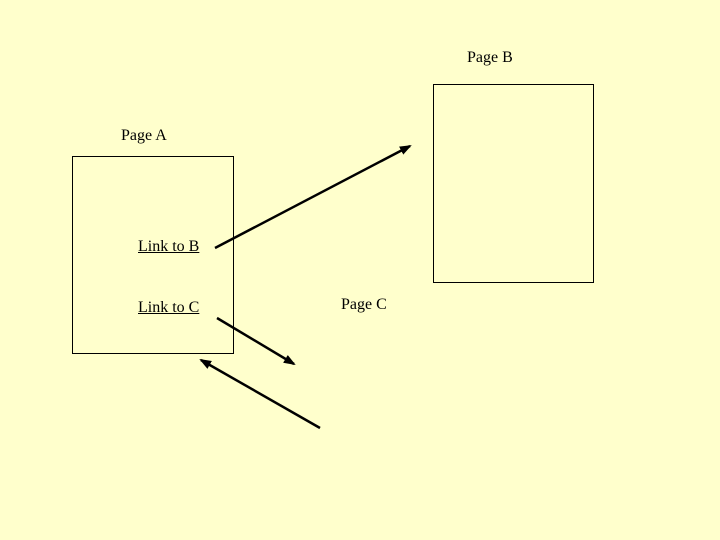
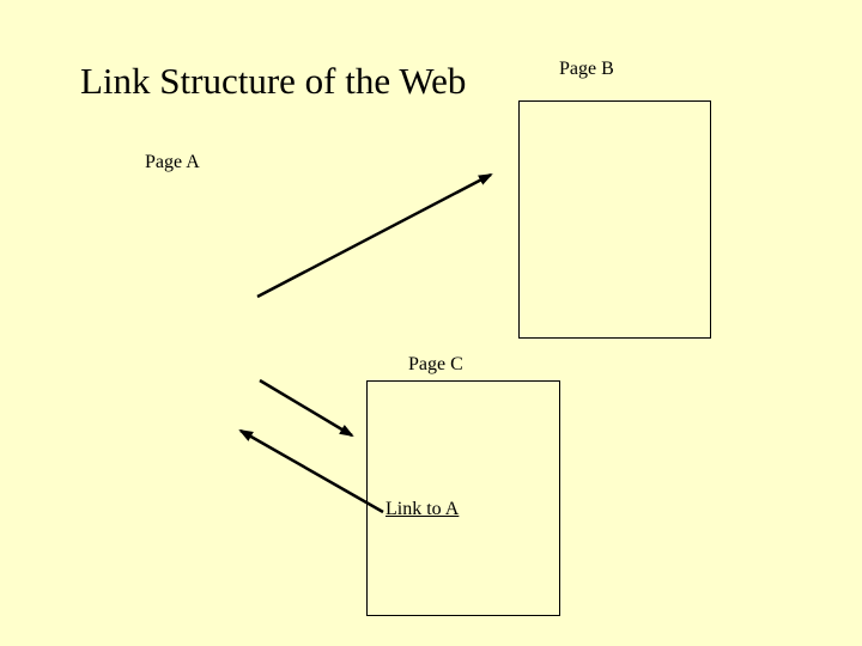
+ Link Structure of the Web
  Page A
- Link to B
- Link to C
  Page B
  Page C
+ Link to A
